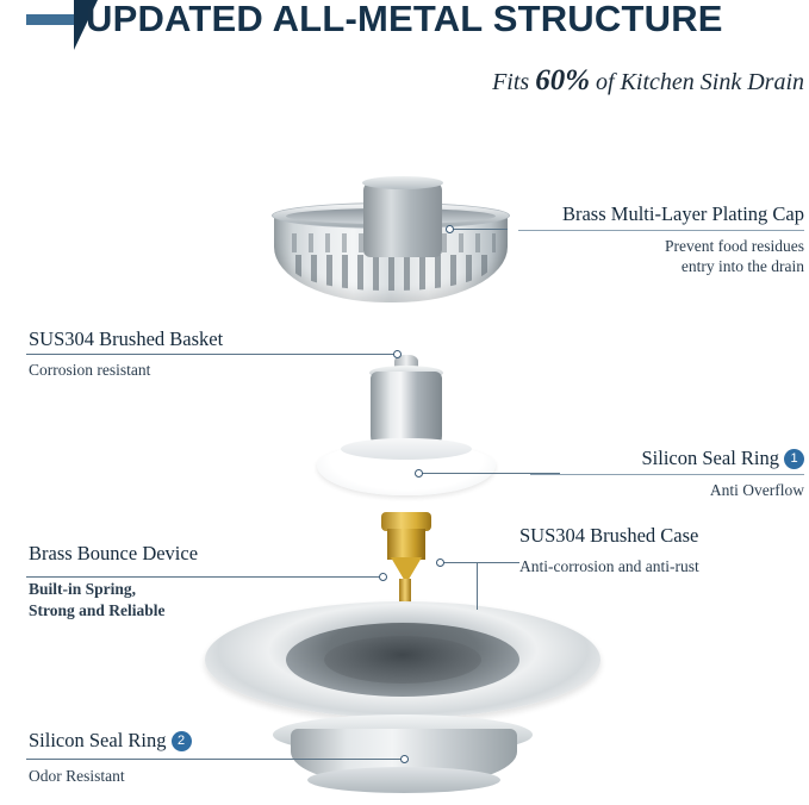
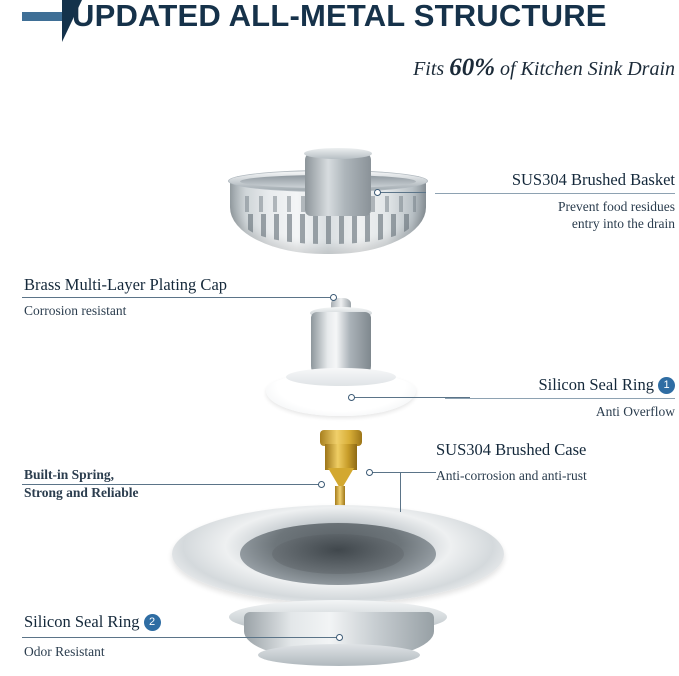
  UPDATED ALL-METAL STRUCTURE
  Fits 60% of Kitchen Sink Drain
- Brass Multi-Layer Plating Cap
+ SUS304 Brushed Basket
  Prevent food residues
  entry into the drain
- SUS304 Brushed Basket
+ Brass Multi-Layer Plating Cap
  Corrosion resistant
  Silicon Seal Ring 1
  Anti Overflow
  SUS304 Brushed Case
  Anti-corrosion and anti-rust
- Brass Bounce Device
  Built-in Spring,
  Strong and Reliable
  Silicon Seal Ring 2
  Odor Resistant
